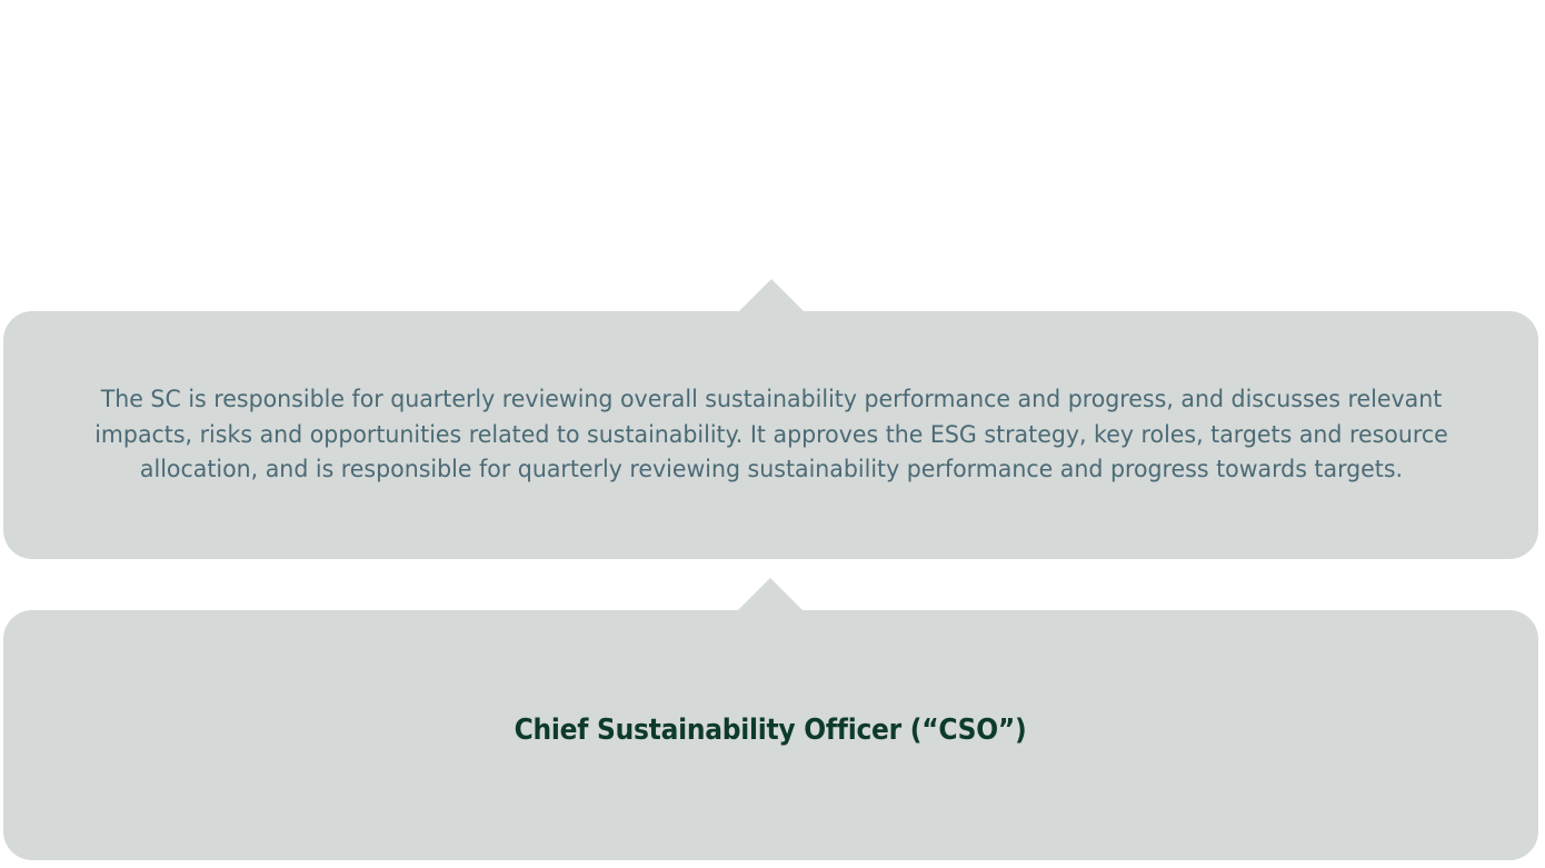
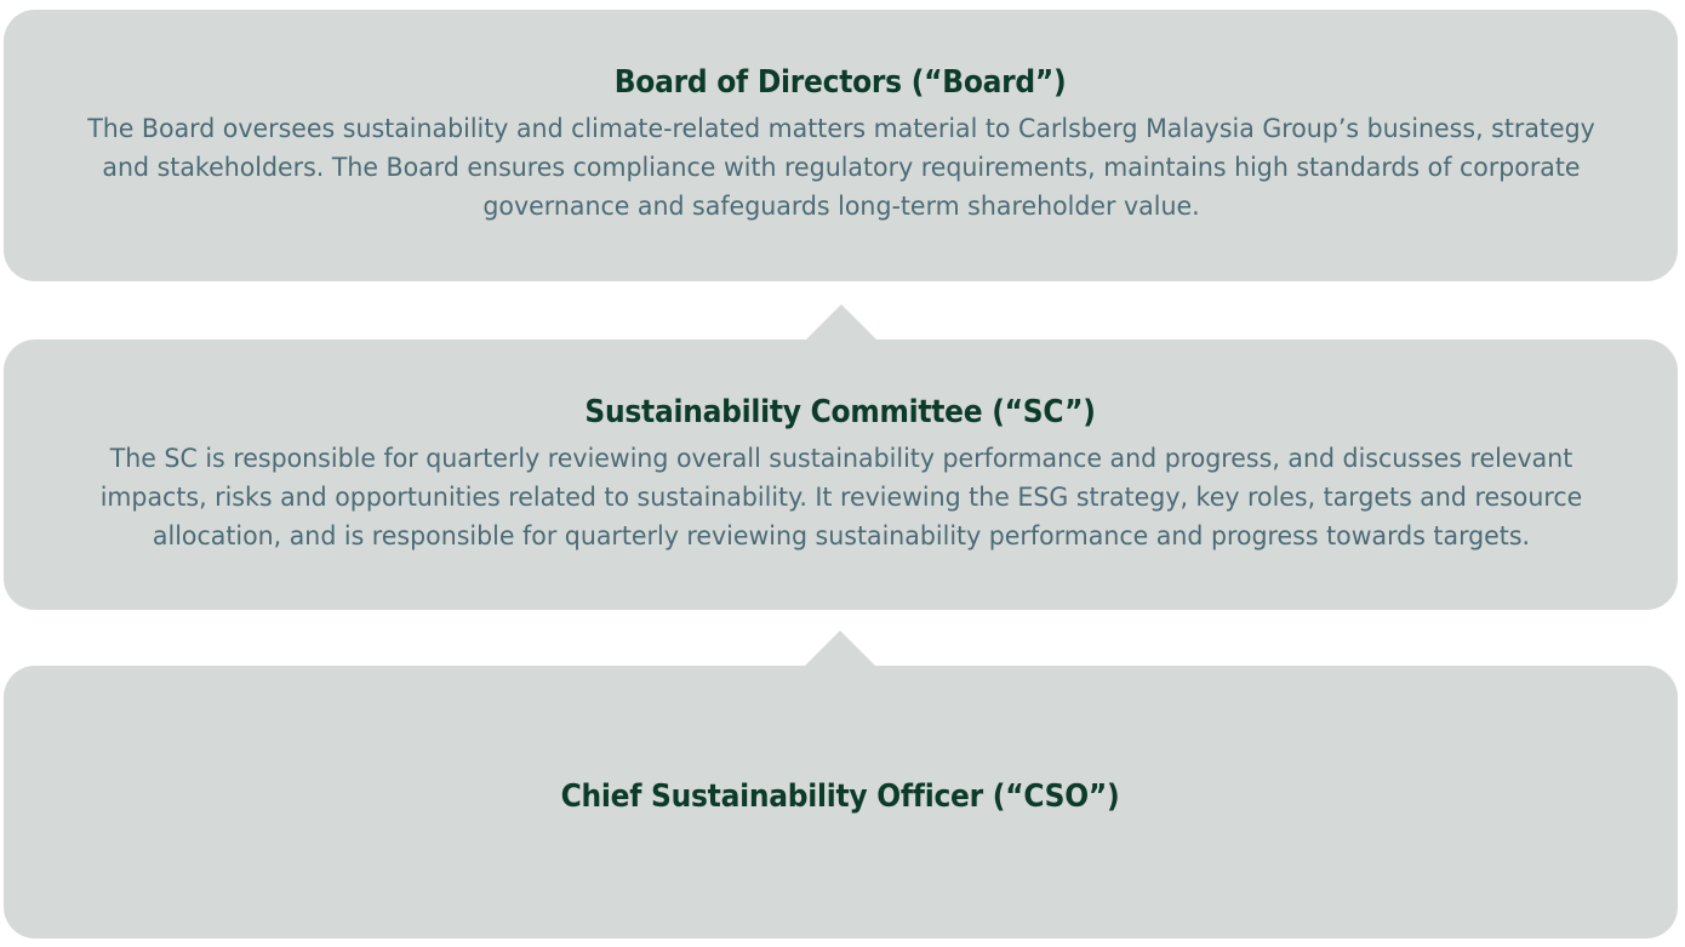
+ Board of Directors (“Board”)
+ The Board oversees sustainability and climate-related matters material to Carlsberg Malaysia Group’s business, strategy and stakeholders. The Board ensures compliance with regulatory requirements, maintains high standards of corporate governance and safeguards long-term shareholder value.
+ Sustainability Committee (“SC”)
- The SC is responsible for quarterly reviewing overall sustainability performance and progress, and discusses relevant impacts, risks and opportunities related to sustainability. It approves the ESG strategy, key roles, targets and resource allocation, and is responsible for quarterly reviewing sustainability performance and progress towards targets.
+ The SC is responsible for quarterly reviewing overall sustainability performance and progress, and discusses relevant impacts, risks and opportunities related to sustainability. It reviewing the ESG strategy, key roles, targets and resource allocation, and is responsible for quarterly reviewing sustainability performance and progress towards targets.
  Chief Sustainability Officer (“CSO”)
